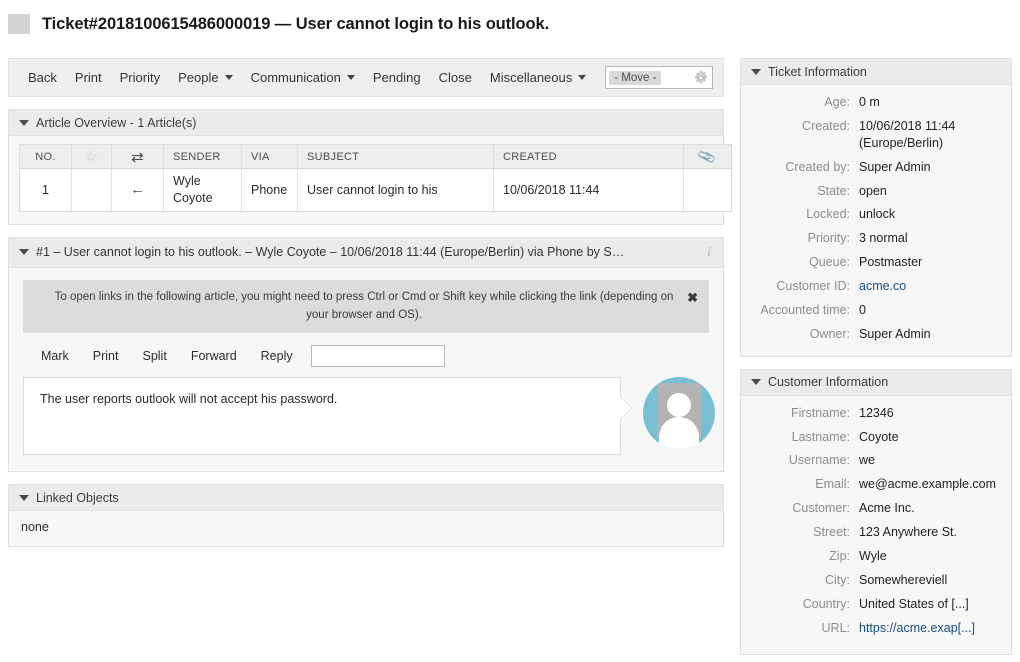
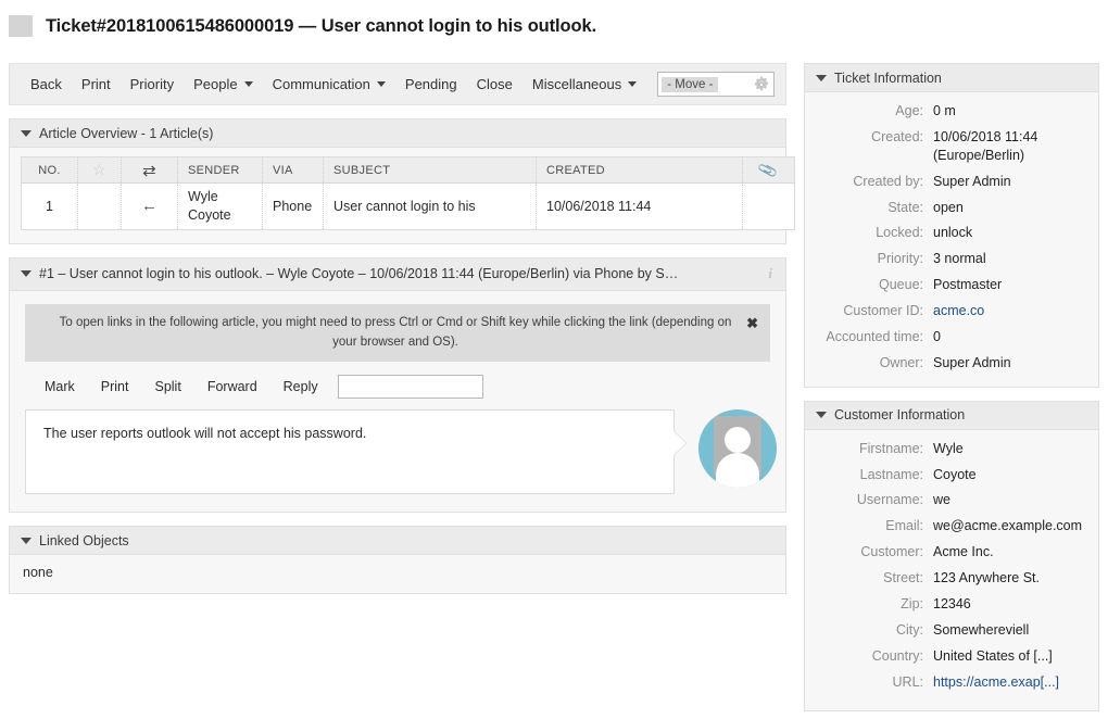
  Ticket#2018100615486000019 — User cannot login to his outlook.
  Back
  Print
  Priority
  People
  Communication
  Pending
  Close
  Miscellaneous
  - Move -
  Article Overview - 1 Article(s)
  1		←	Wyle Coyote	Phone	User cannot login to his	10/06/2018 11:44
  #1 – User cannot login to his outlook. – Wyle Coyote – 10/06/2018 11:44 (Europe/Berlin) via Phone by S…
  i
  To open links in the following article, you might need to press Ctrl or Cmd or Shift key while clicking the link (depending on your browser and OS).
  ✖
  Mark
  Print
  Split
  Forward
  Reply
  The user reports outlook will not accept his password.
  Linked Objects
  none
  Ticket Information
  Age:
  0 m
  Created:
  10/06/2018 11:44 (Europe/Berlin)
  Created by:
  Super Admin
  State:
  open
  Locked:
  unlock
  Priority:
  3 normal
  Queue:
  Postmaster
  Customer ID:
  acme.co
  Accounted time:
  0
  Owner:
  Super Admin
  Customer Information
  Firstname:
- 12346
+ Wyle
  Lastname:
  Coyote
  Username:
  we
  Email:
  we@acme.example.com
  Customer:
  Acme Inc.
  Street:
  123 Anywhere St.
  Zip:
- Wyle
+ 12346
  City:
  Somewhereviell
  Country:
  United States of [...]
  URL:
  https://acme.exap[...]
